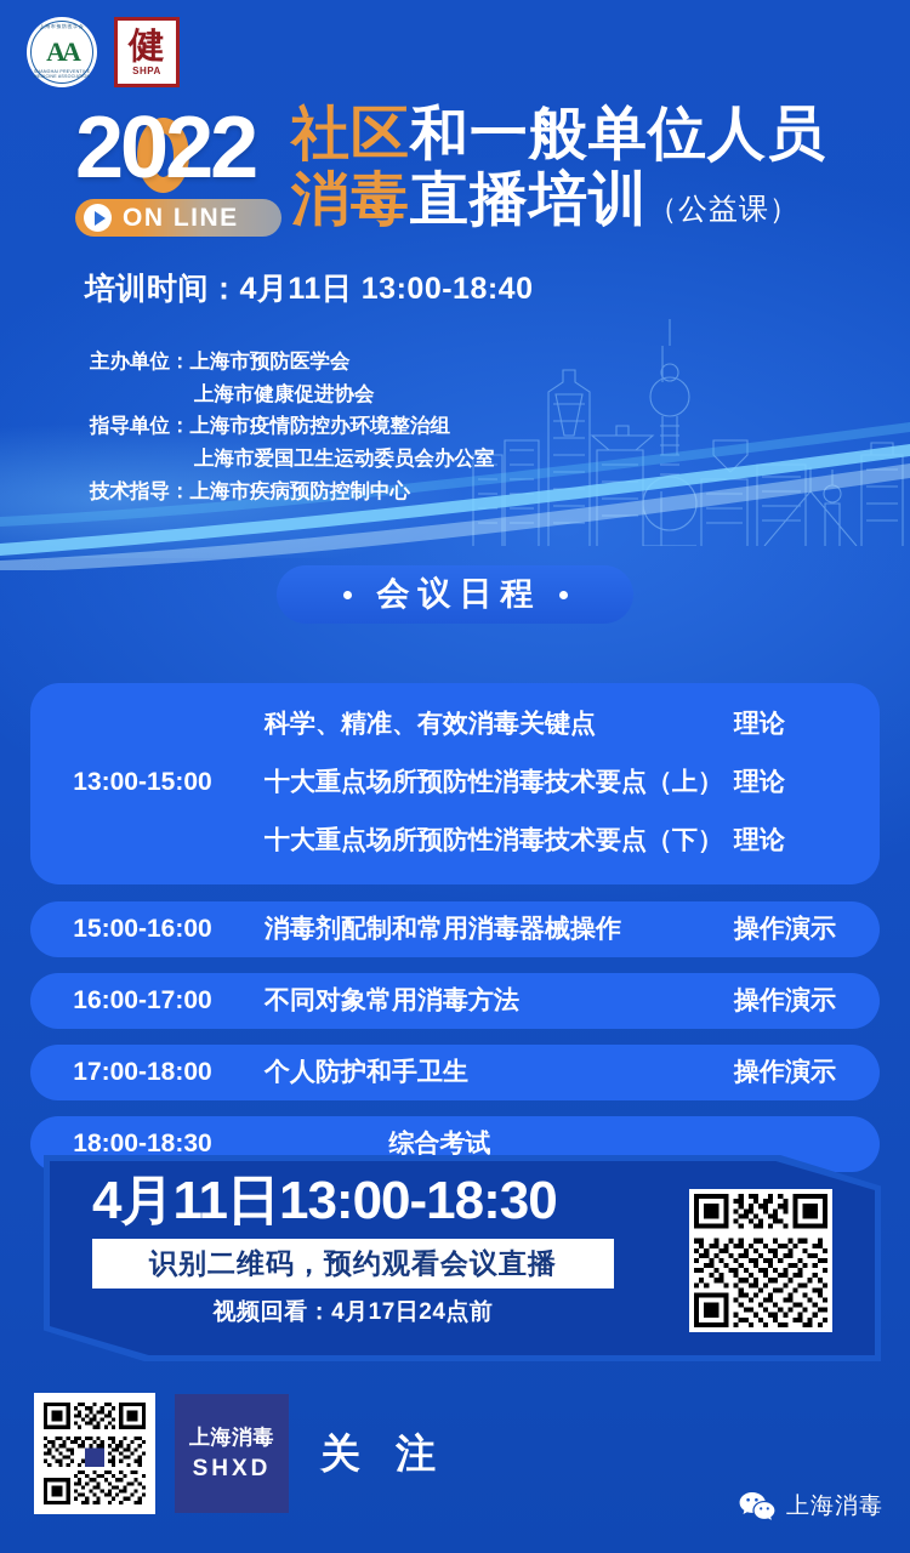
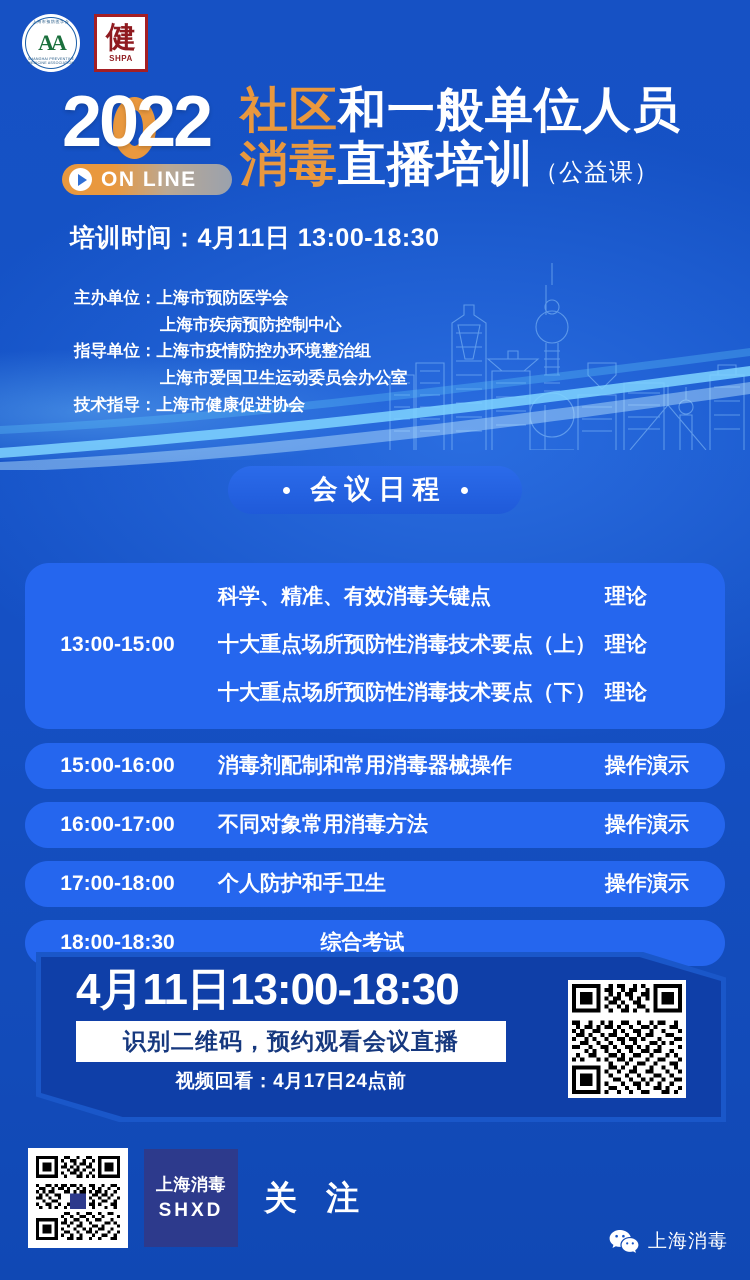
  AA
  健
  SHPA
  2022
  ON LINE
  社区和一般单位人员
  消毒直播培训（公益课）
- 培训时间：4月11日 13:00-18:40
+ 培训时间：4月11日 13:00-18:30
  主办单位：上海市预防医学会
- 上海市健康促进协会
+ 上海市疾病预防控制中心
  指导单位：上海市疫情防控办环境整治组
  上海市爱国卫生运动委员会办公室
- 技术指导：上海市疾病预防控制中心
+ 技术指导：上海市健康促进协会
  会议日程
  13:00-15:00
  科学、精准、有效消毒关键点
  理论
  十大重点场所预防性消毒技术要点（上）
  理论
  十大重点场所预防性消毒技术要点（下）
  理论
  15:00-16:00
  消毒剂配制和常用消毒器械操作
  操作演示
  16:00-17:00
  不同对象常用消毒方法
  操作演示
  17:00-18:00
  个人防护和手卫生
  操作演示
  18:00-18:30
  综合考试
  4月11日13:00-18:30
  识别二维码，预约观看会议直播
  视频回看：4月17日24点前
  上海消毒
  SHXD
  关 注
  上海消毒
